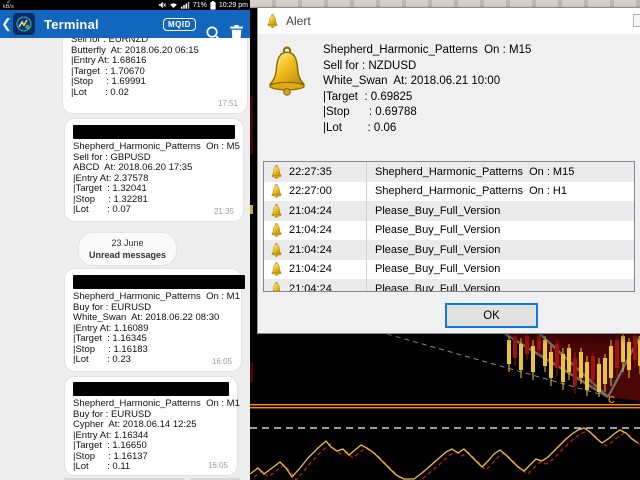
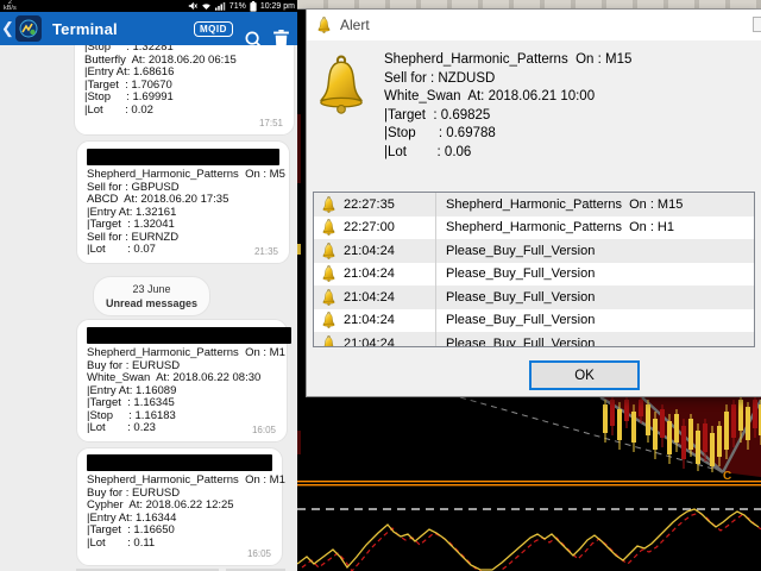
  C
  Alert
  Shepherd_Harmonic_Patterns On : M15
  Sell for : NZDUSD
  White_Swan At: 2018.06.21 10:00
  |Target : 0.69825
  |Stop : 0.69788
  |Lot : 0.06
  22:27:35
  Shepherd_Harmonic_Patterns On : M15
  22:27:00
  Shepherd_Harmonic_Patterns On : H1
  21:04:24
  Please_Buy_Full_Version
  21:04:24
  Please_Buy_Full_Version
  21:04:24
  Please_Buy_Full_Version
  21:04:24
  Please_Buy_Full_Version
  21:04:24
  Please_Buy_Full_Version
  OK
  ❮
  Terminal
  MQID
- Sell for : EURNZD
+ |Stop : 1.32281
  Butterfly At: 2018.06.20 06:15
  |Entry At: 1.68616
  |Target : 1.70670
  |Stop : 1.69991
  |Lot : 0.02
  17:51
  Shepherd_Harmonic_Patterns On : M5
  Sell for : GBPUSD
  ABCD At: 2018.06.20 17:35
- |Entry At: 2.37578
+ |Entry At: 1.32161
  |Target : 1.32041
- |Stop : 1.32281
+ Sell for : EURNZD
  |Lot : 0.07
  21:35
  23 June
  Unread messages
  Shepherd_Harmonic_Patterns On : M1
  Buy for : EURUSD
  White_Swan At: 2018.06.22 08:30
  |Entry At: 1.16089
  |Target : 1.16345
  |Stop : 1.16183
  |Lot : 0.23
  16:05
  Shepherd_Harmonic_Patterns On : M1
  Buy for : EURUSD
- Cypher At: 2018.06.14 12:25
+ Cypher At: 2018.06.22 12:25
  |Entry At: 1.16344
  |Target : 1.16650
- |Stop : 1.16137
  |Lot : 0.11
  16:05
